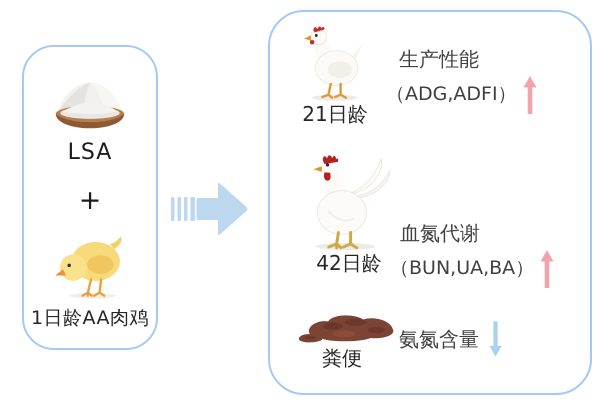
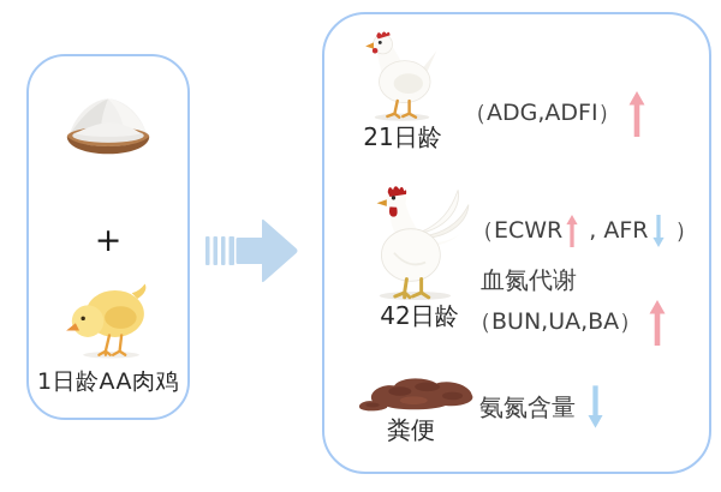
- LSA
  +
  1日龄AA肉鸡
  21日龄
- 生产性能
  （ADG,ADFI）
  42日龄
+ （ECWR
+ , AFR
+ ）
  血氮代谢
  （BUN,UA,BA）
  粪便
  氨氮含量
